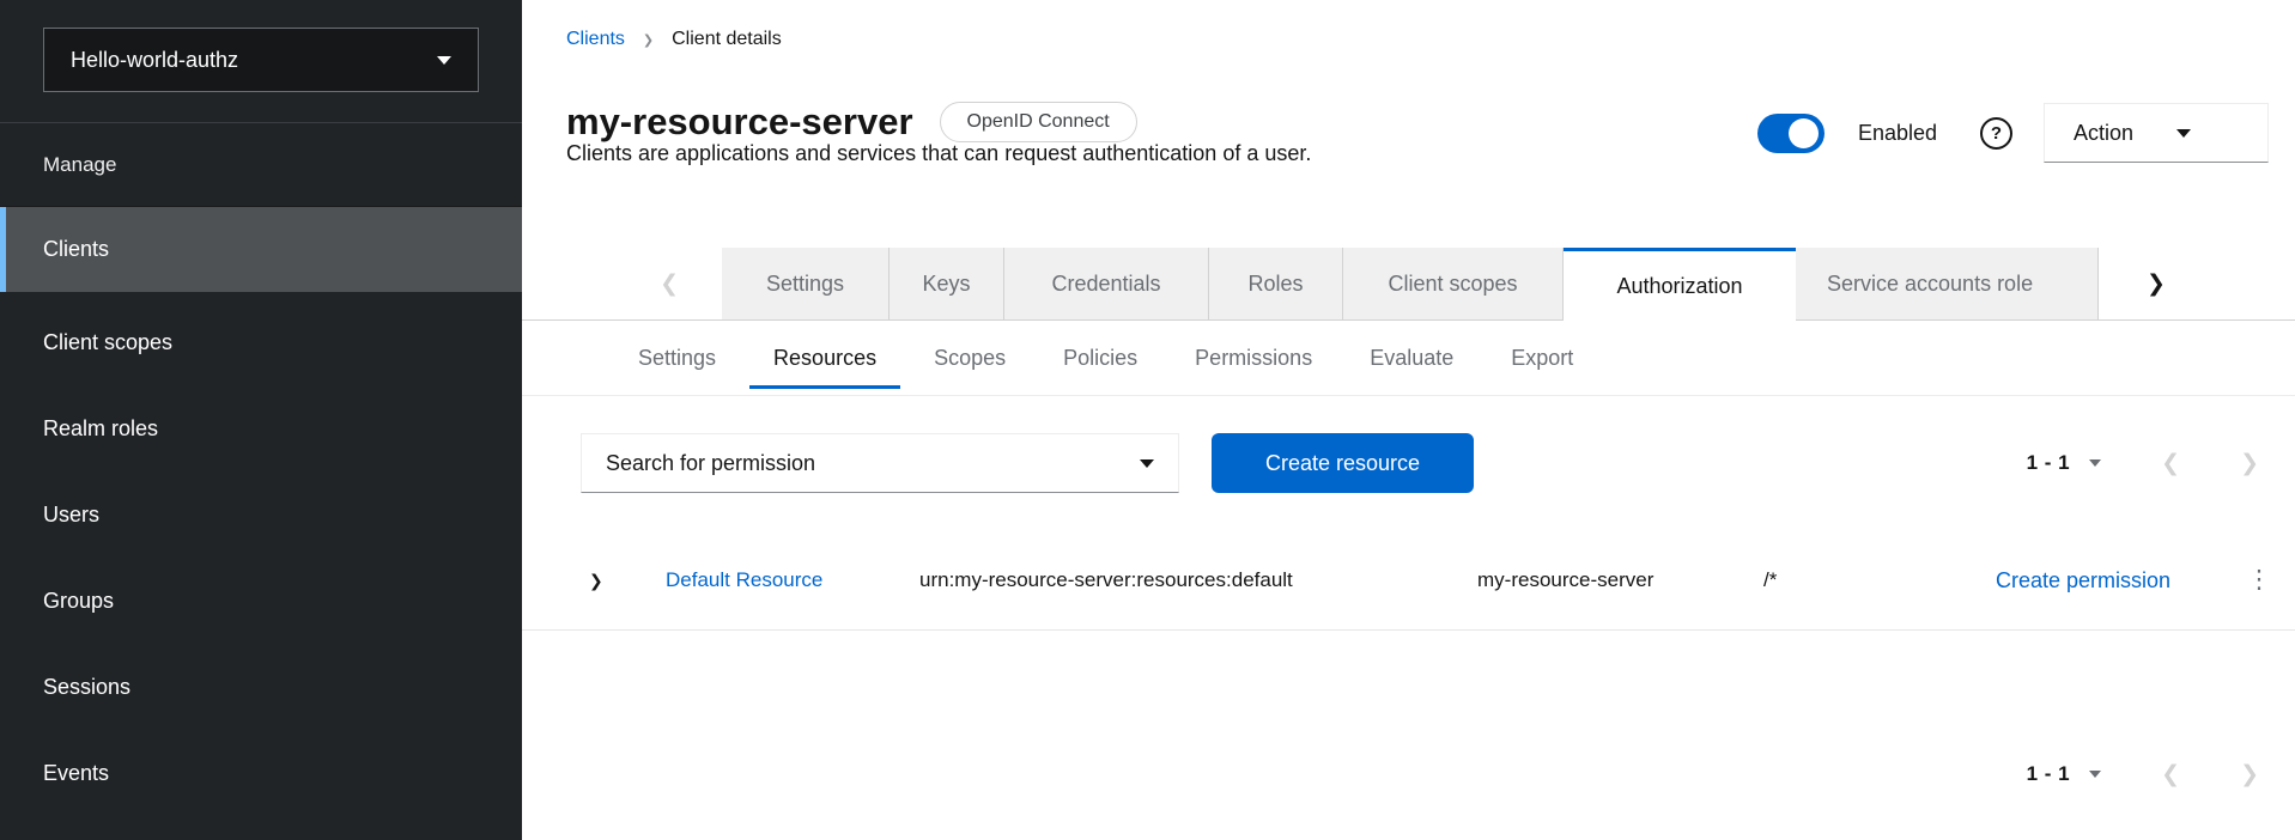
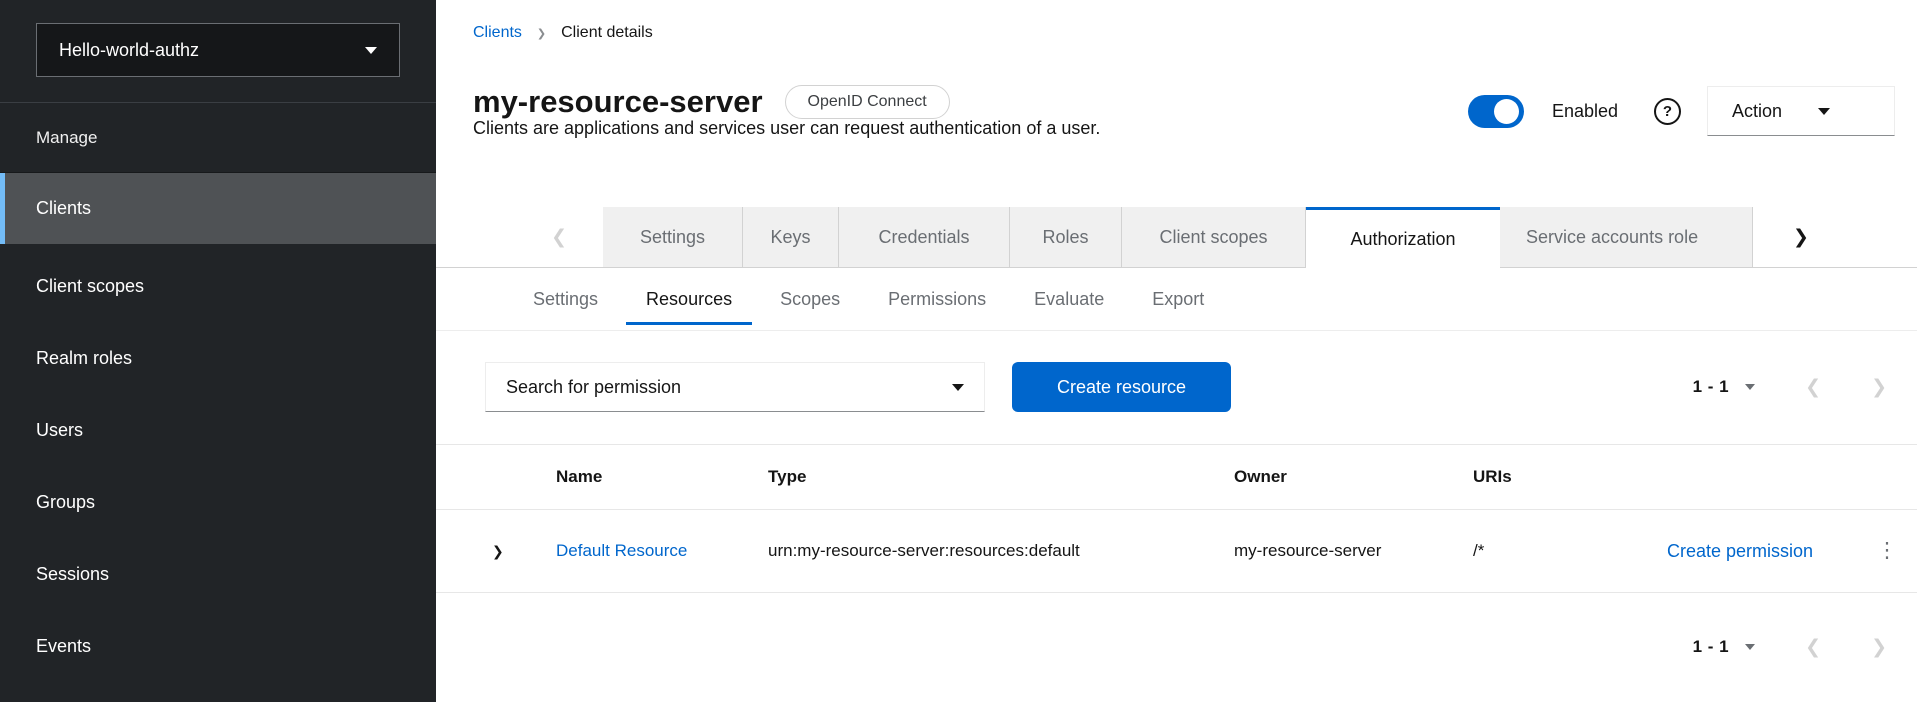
  Hello-world-authz
  Manage
  Clients
  Client scopes
  Realm roles
  Users
  Groups
  Sessions
  Events
  Clients
  ❯
  Client details
  my-resource-server
  OpenID Connect
- Clients are applications and services that can request authentication of a user.
+ Clients are applications and services user can request authentication of a user.
  Enabled
  ?
  Action
  ❮
  Settings
  Keys
  Credentials
  Roles
  Client scopes
  Authorization
  Service accounts role
  ❯
  Settings
  Resources
  Scopes
- Policies
  Permissions
  Evaluate
  Export
  Search for permission
  Create resource
  1 - 1
  ❮
  ❯
+ Name
+ Type
+ Owner
+ URIs
  ❯
  Default Resource
  urn:my-resource-server:resources:default
  my-resource-server
  /*
  Create permission
  ⋮
  1 - 1
  ❮
  ❯
